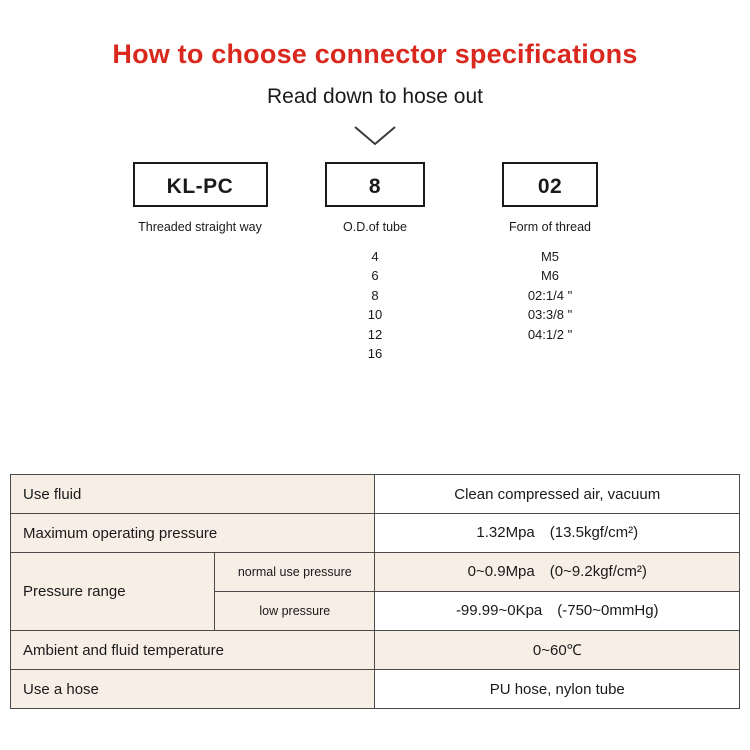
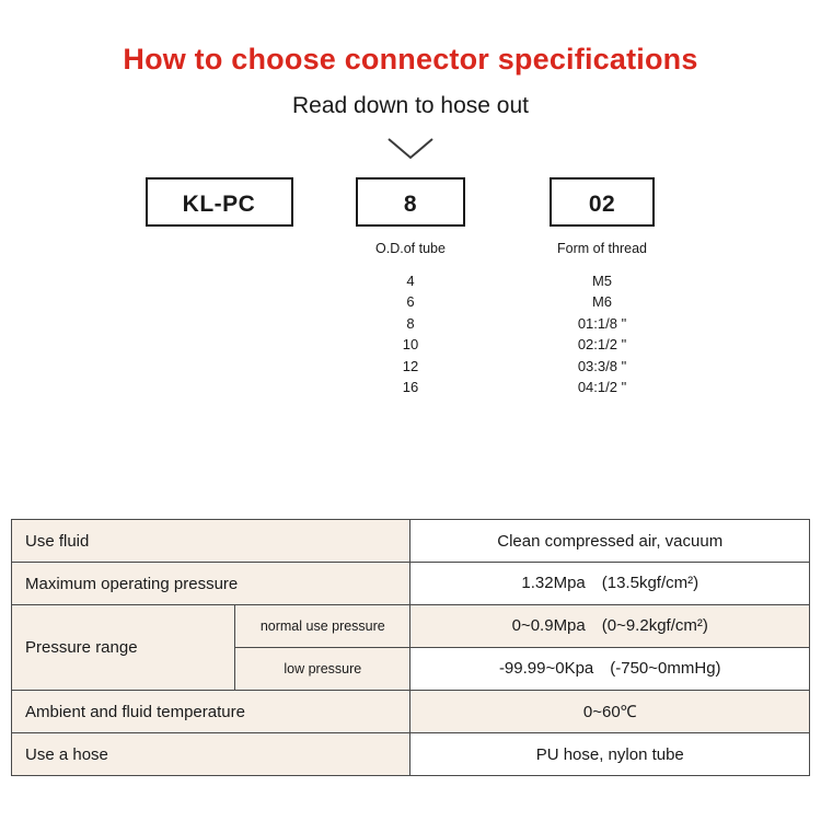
  How to choose connector specifications
  Read down to hose out
  KL-PC
- Threaded straight way
  8
  O.D.of tube
  4
  6
  8
  10
  12
  16
  02
  Form of thread
  M5
  M6
+ 01:1/8 "
- 02:1/4 "
+ 02:1/2 "
  03:3/8 "
  04:1/2 "
  Use fluid	Clean compressed air, vacuum
  Maximum operating pressure	1.32Mpa (13.5kgf/cm²)
  Pressure range	normal use pressure	0~0.9Mpa (0~9.2kgf/cm²)
  low pressure	-99.99~0Kpa (-750~0mmHg)
  Ambient and fluid temperature	0~60℃
  Use a hose	PU hose, nylon tube
